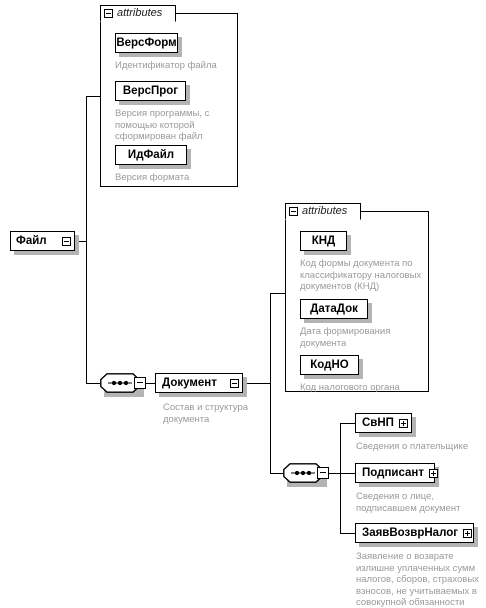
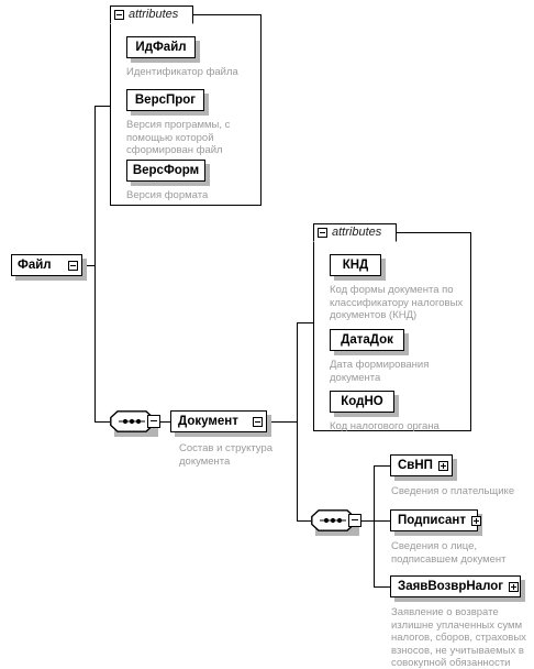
  Файл
  attributes
- ВерсФорм
+ ИдФайл
  Идентификатор файла
  ВерсПрог
  Версия программы, с
  помощью которой
  сформирован файл
- ИдФайл
+ ВерсФорм
  Версия формата
  Документ
  Состав и структура
  документа
  attributes
  КНД
  Код формы документа по
  классификатору налоговых
  документов (КНД)
  ДатаДок
  Дата формирования
  документа
  КодНО
  Код налогового органа
  СвНП
  Сведения о плательщике
  Подписант
  Сведения о лице,
  подписавшем документ
  ЗаявВозврНалог
  Заявление о возврате
  излишне уплаченных сумм
  налогов, сборов, страховых
  взносов, не учитываемых в
  совокупной обязанности
